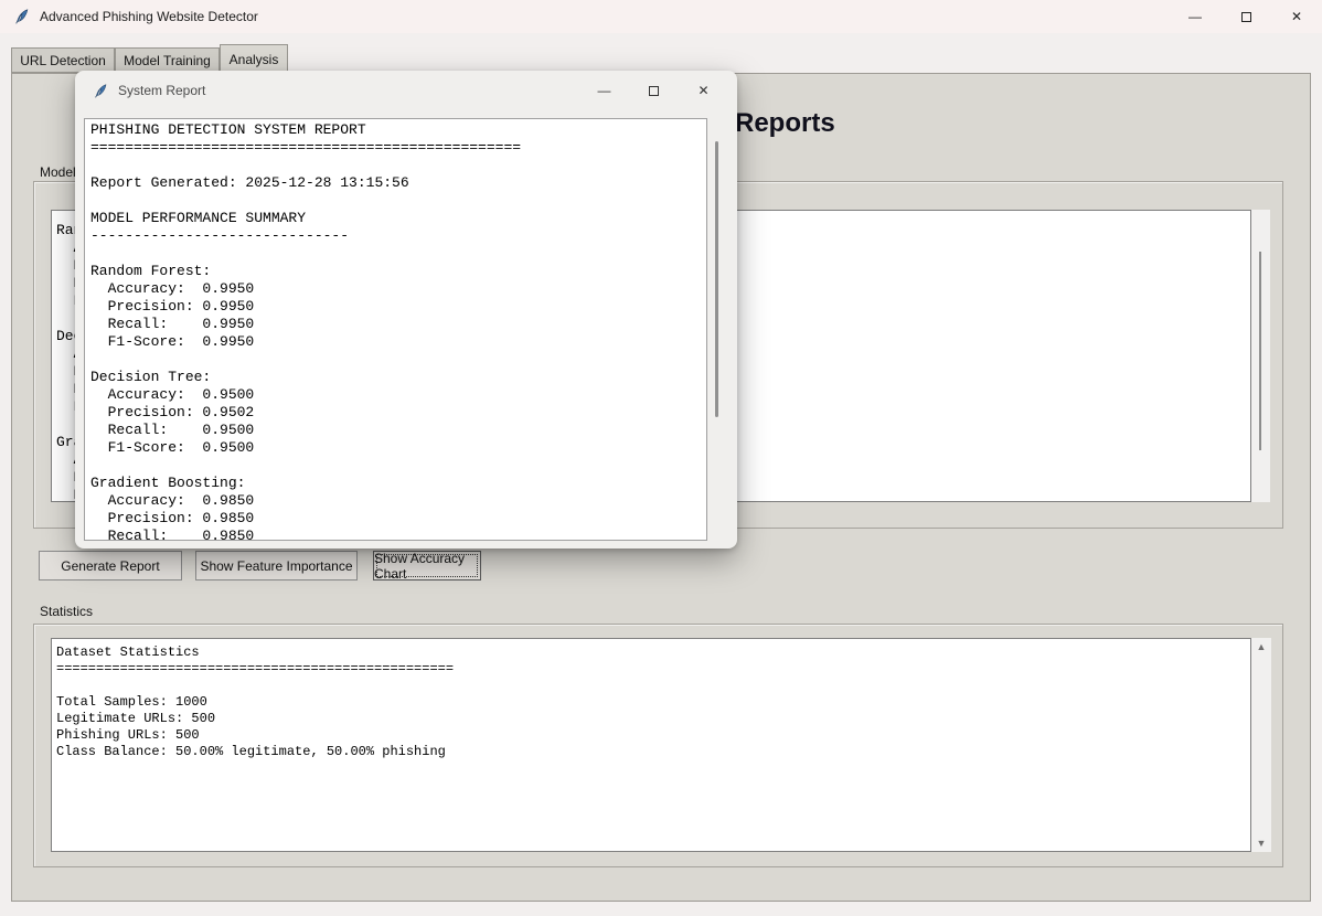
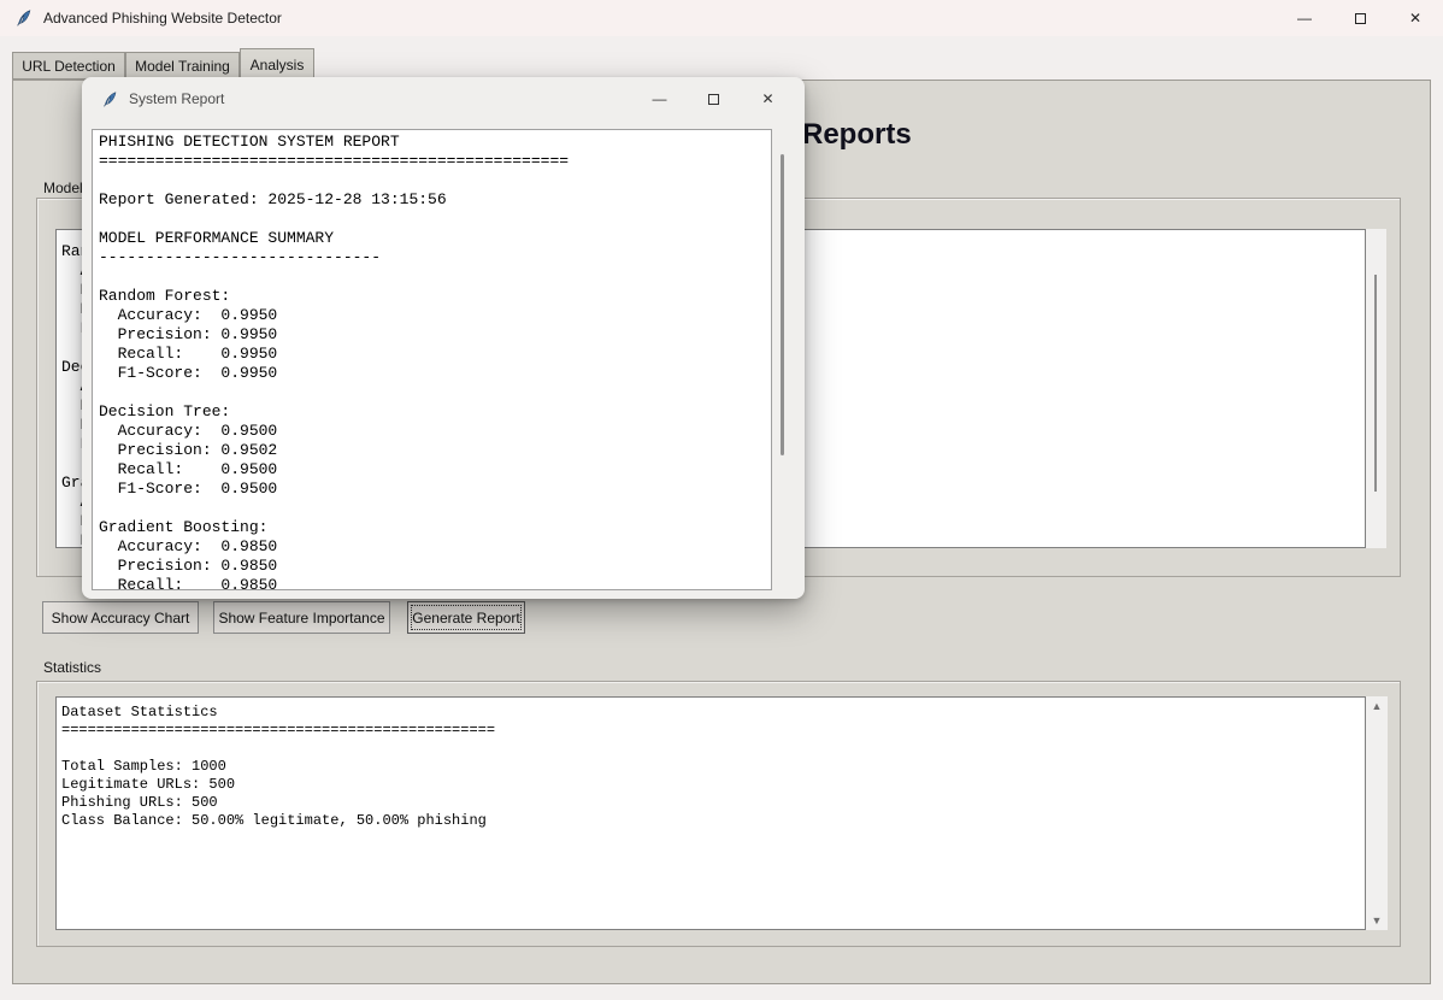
  Advanced Phishing Website Detector
  —
  ✕
  URL Detection
  Model Training
  Analysis
  Reports
- Generate Report
+ Show Accuracy Chart
  Show Feature Importance
- Show Accuracy Chart
+ Generate Report
  Statistics
  Dataset Statistics
  ==================================================
  Total Samples: 1000
  Legitimate URLs: 500
  Phishing URLs: 500
  Class Balance: 50.00% legitimate, 50.00% phishing
  ▲
  ▼
  System Report
  —
  ✕
  PHISHING DETECTION SYSTEM REPORT
  ==================================================
  Report Generated: 2025-12-28 13:15:56
  MODEL PERFORMANCE SUMMARY
  ------------------------------
  Random Forest:
  Accuracy: 0.9950
  Precision: 0.9950
  Recall: 0.9950
  F1-Score: 0.9950
  Decision Tree:
  Accuracy: 0.9500
  Precision: 0.9502
  Recall: 0.9500
  F1-Score: 0.9500
  Gradient Boosting:
  Accuracy: 0.9850
  Precision: 0.9850
  Recall: 0.9850
